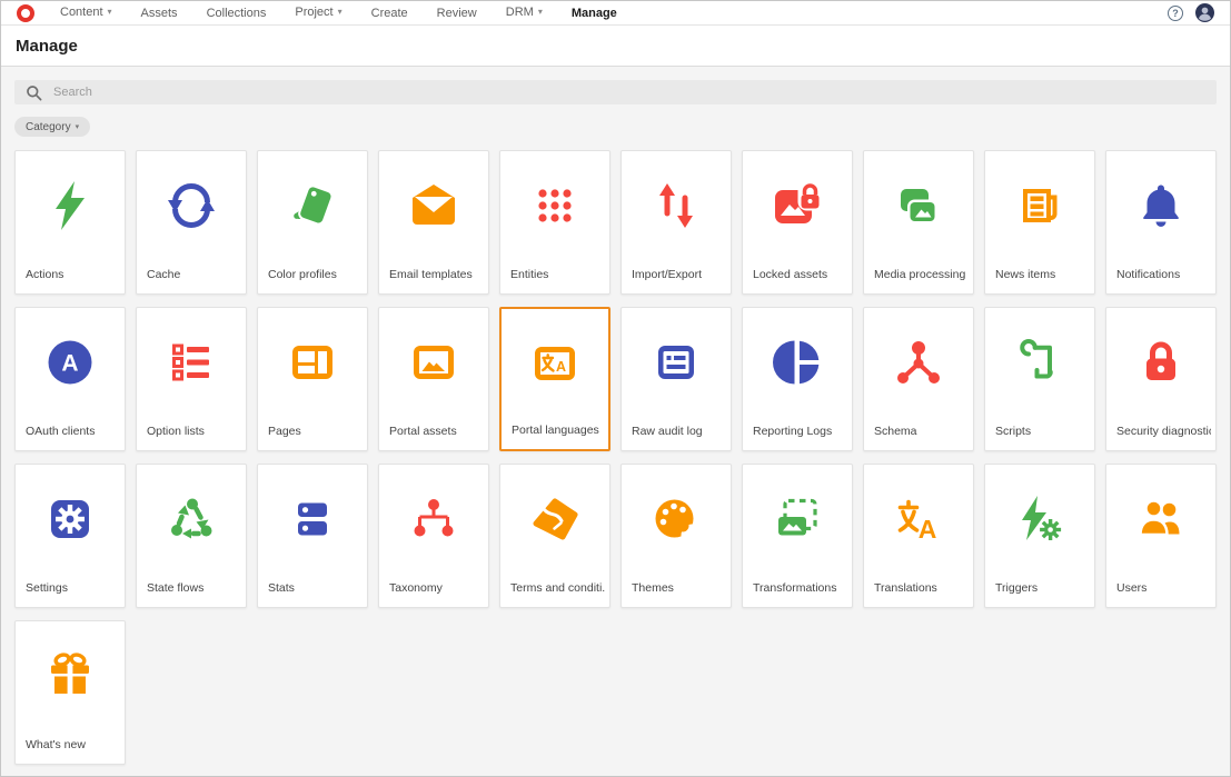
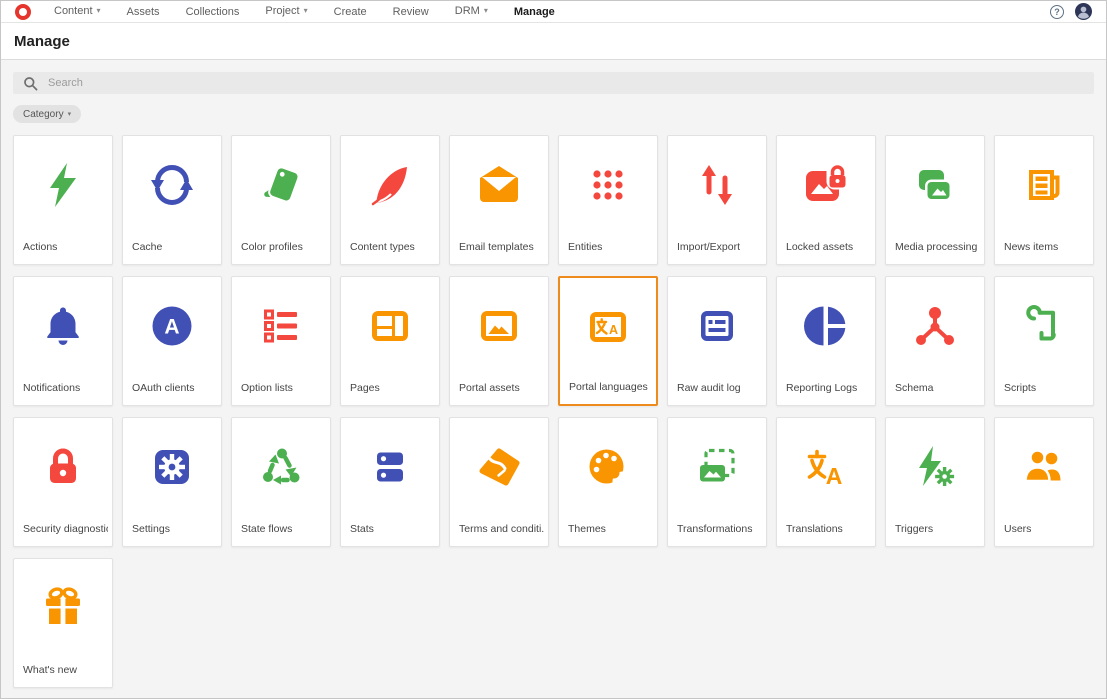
  Content
  Assets
  Collections
  Project
  Create
  Review
  DRM
  Manage
  Manage
  Search
  Category
  Actions
  Cache
  Color profiles
+ Content types
  Email templates
  Entities
  Import/Export
  Locked assets
  Media processing
  News items
  Notifications
  A
  OAuth clients
  Option lists
  Pages
  Portal assets
  A
  Portal languages
  Raw audit log
  Reporting Logs
  Schema
  Scripts
  Security diagnosti
  Settings
  State flows
  Stats
- Taxonomy
  Terms and conditi.
  Themes
  Transformations
  A
  Translations
  Triggers
  Users
  What's new
